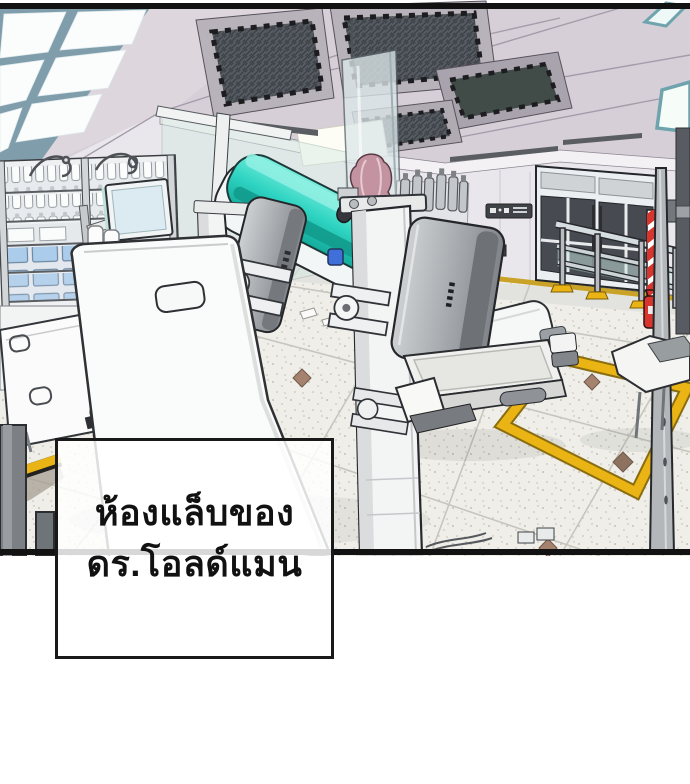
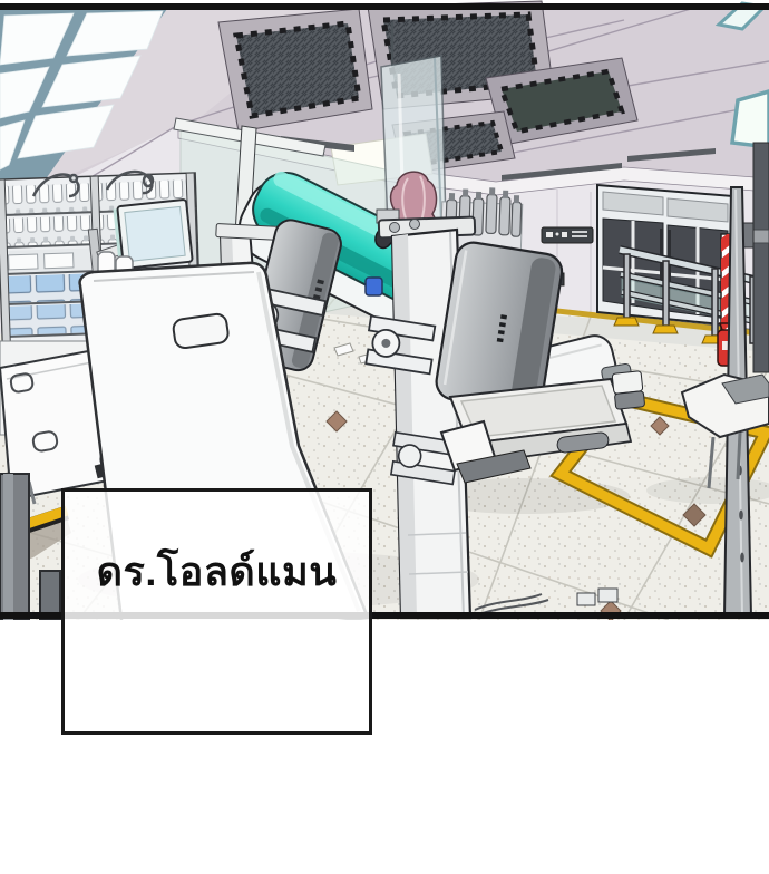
- ห้องแล็บของ
  ดร.โอลด์แมน
